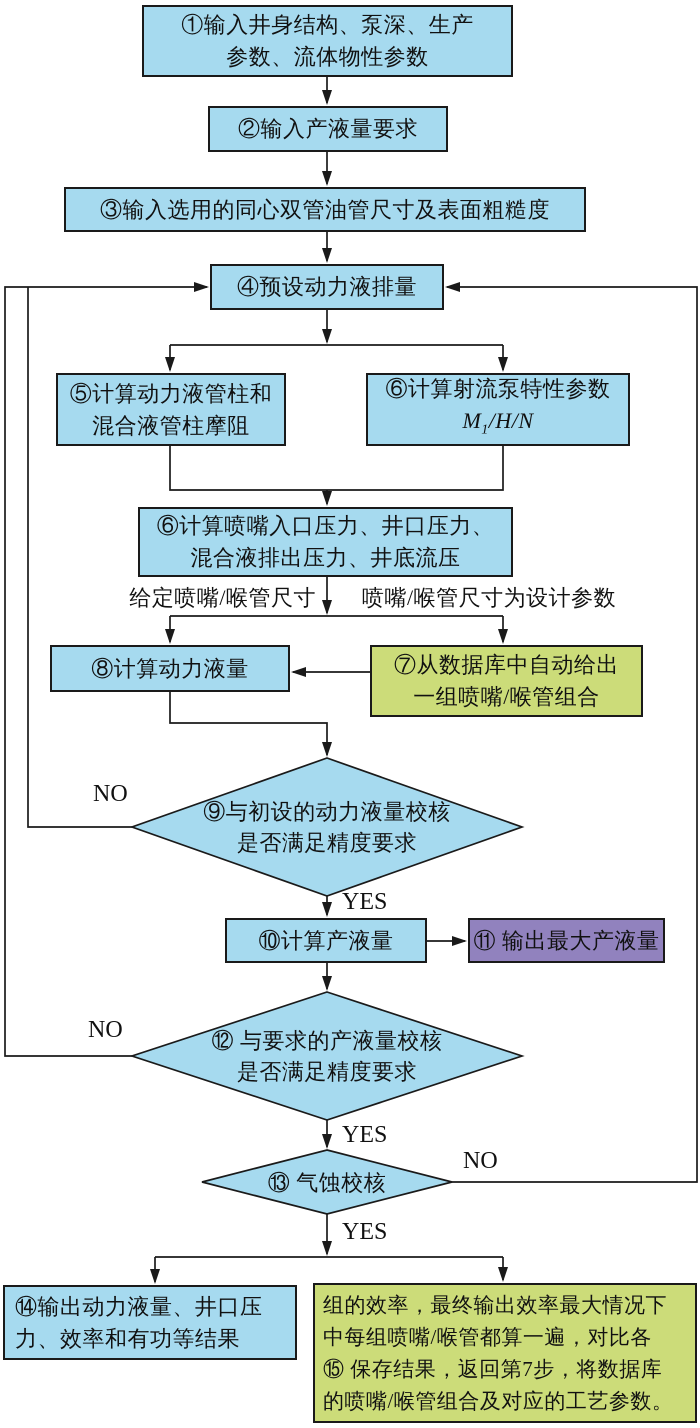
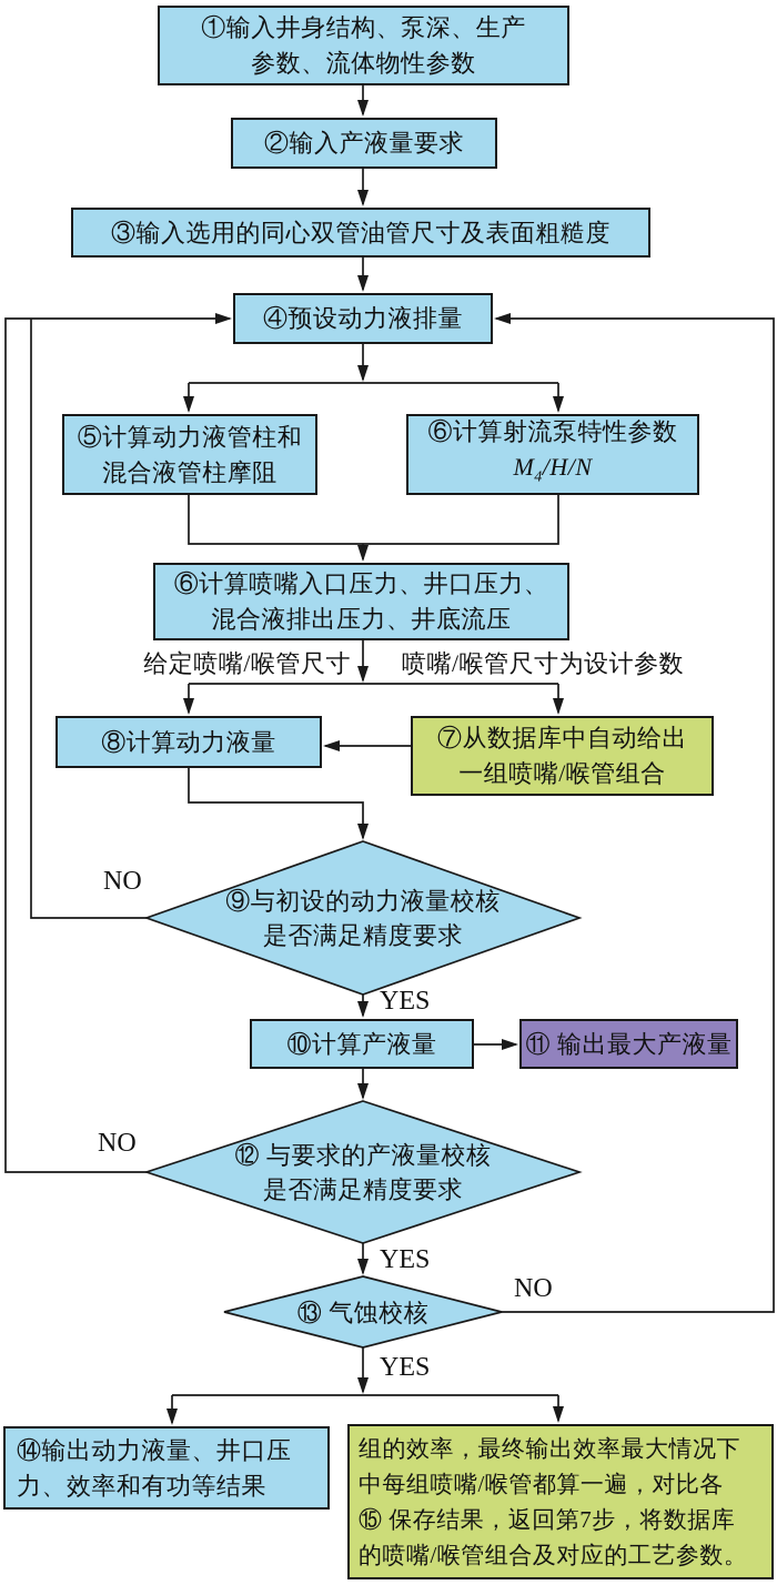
  ①输入井身结构、泵深、生产
  参数、流体物性参数
  ②输入产液量要求
  ③输入选用的同心双管油管尺寸及表面粗糙度
  ④预设动力液排量
  ⑤计算动力液管柱和
  混合液管柱摩阻
  ⑥计算射流泵特性参数
- M1/H/N
+ M4/H/N
  ⑥计算喷嘴入口压力、井口压力、
  混合液排出压力、井底流压
  ⑧计算动力液量
  ⑦从数据库中自动给出
  一组喷嘴/喉管组合
  ⑨与初设的动力液量校核
  是否满足精度要求
  ⑩计算产液量
  ⑪ 输出最大产液量
  ⑫ 与要求的产液量校核
  是否满足精度要求
  ⑬ 气蚀校核
  ⑭输出动力液量、井口压
  力、效率和有功等结果
  组的效率，最终输出效率最大情况下
  中每组喷嘴/喉管都算一遍，对比各
  ⑮ 保存结果，返回第7步，将数据库
  的喷嘴/喉管组合及对应的工艺参数。
  给定喷嘴/喉管尺寸
  喷嘴/喉管尺寸为设计参数
  NO
  YES
  NO
  YES
  NO
  YES
